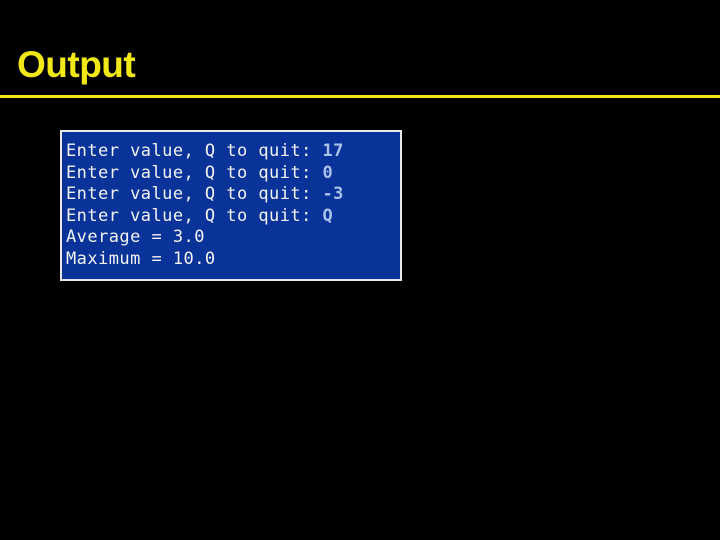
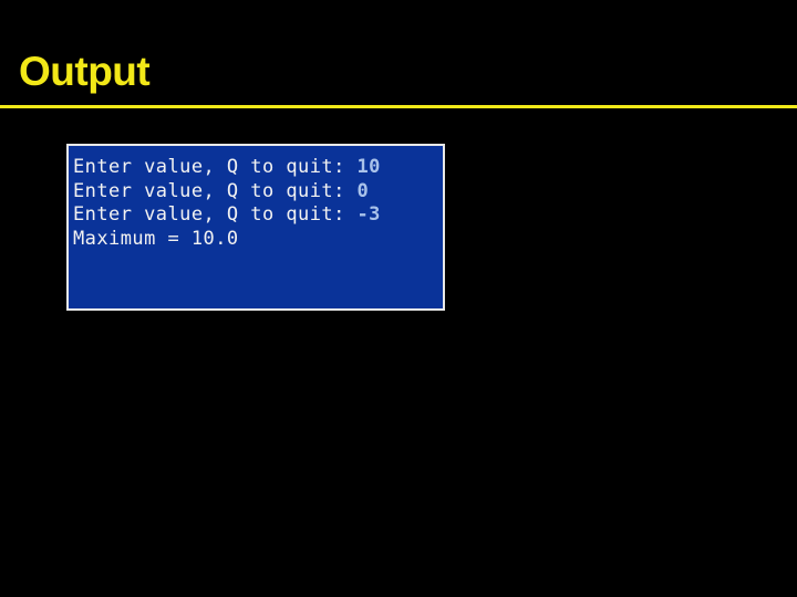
  Output
- Enter value, Q to quit: 17
+ Enter value, Q to quit: 10
  Enter value, Q to quit: 0
  Enter value, Q to quit: -3
- Enter value, Q to quit: Q
- Average = 3.0
  Maximum = 10.0
